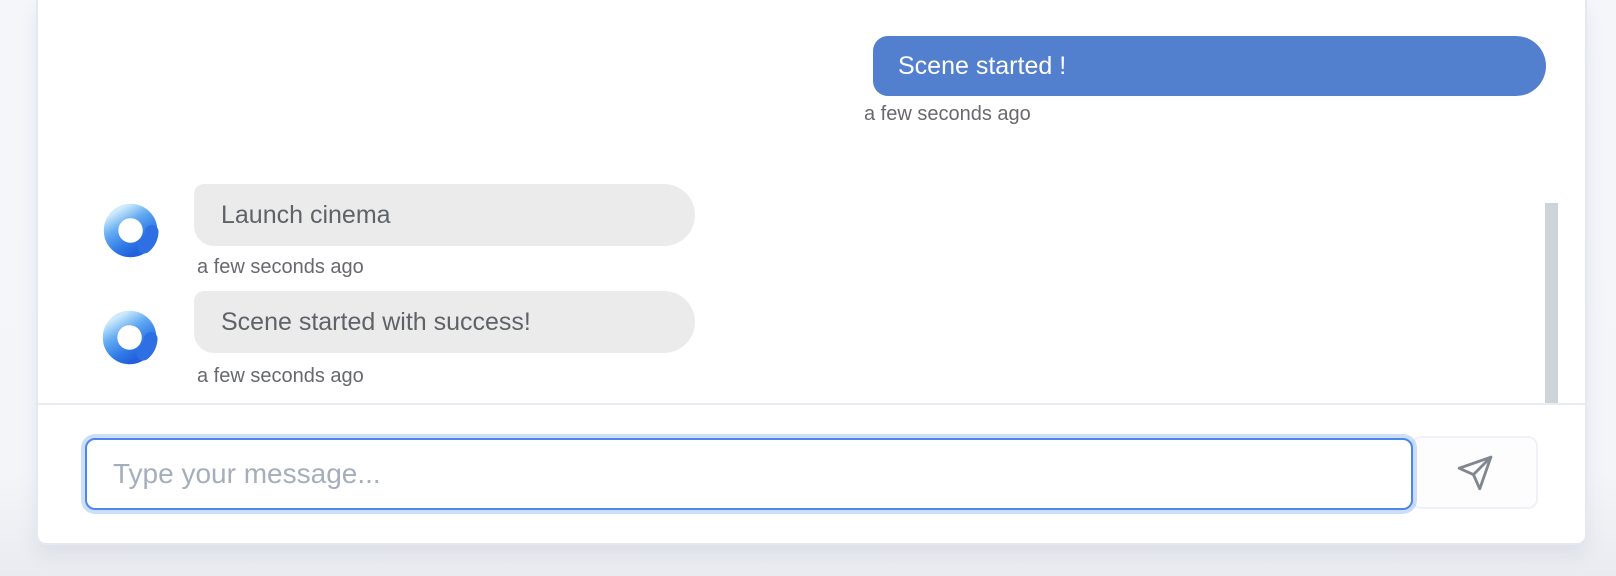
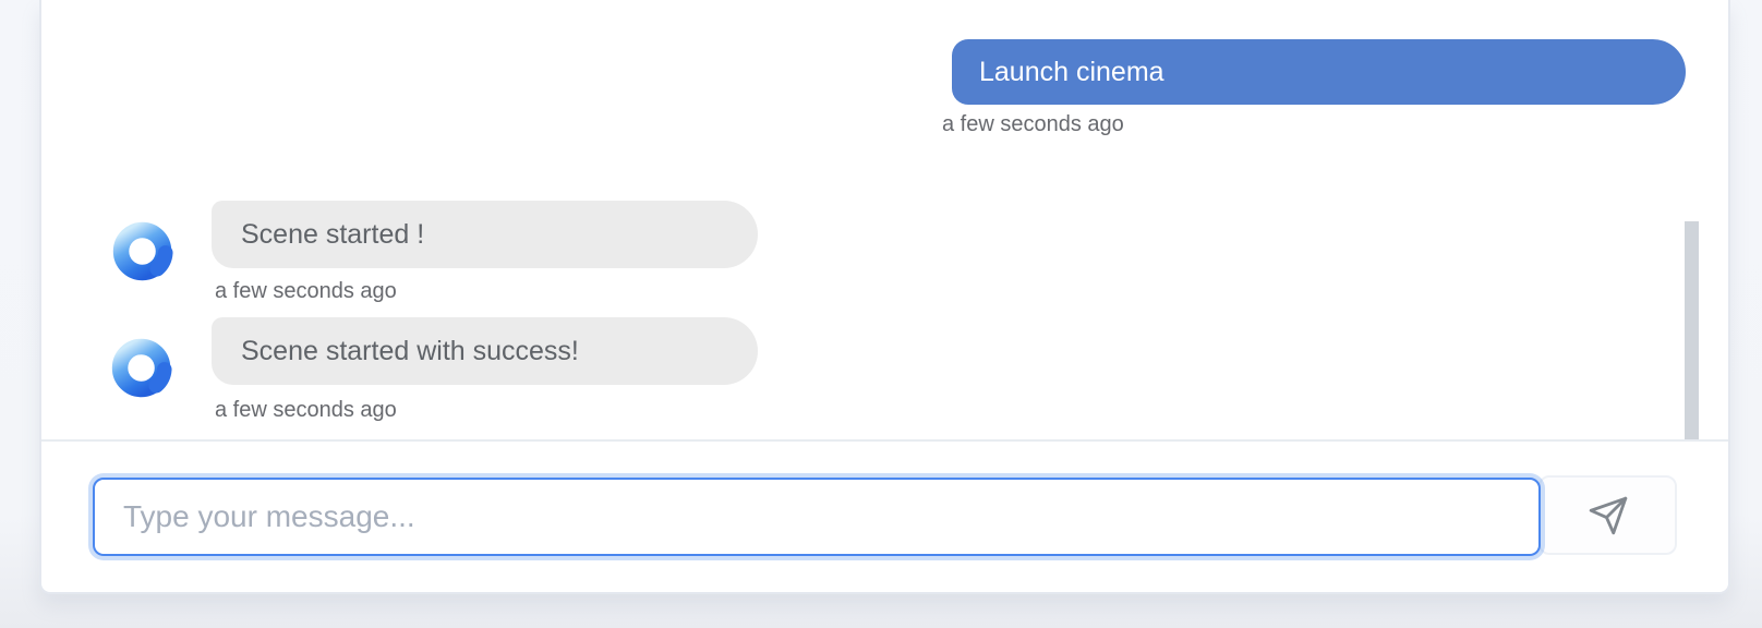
- Scene started !
+ Launch cinema
  a few seconds ago
- Launch cinema
+ Scene started !
  a few seconds ago
  Scene started with success!
  a few seconds ago
  Type your message...
